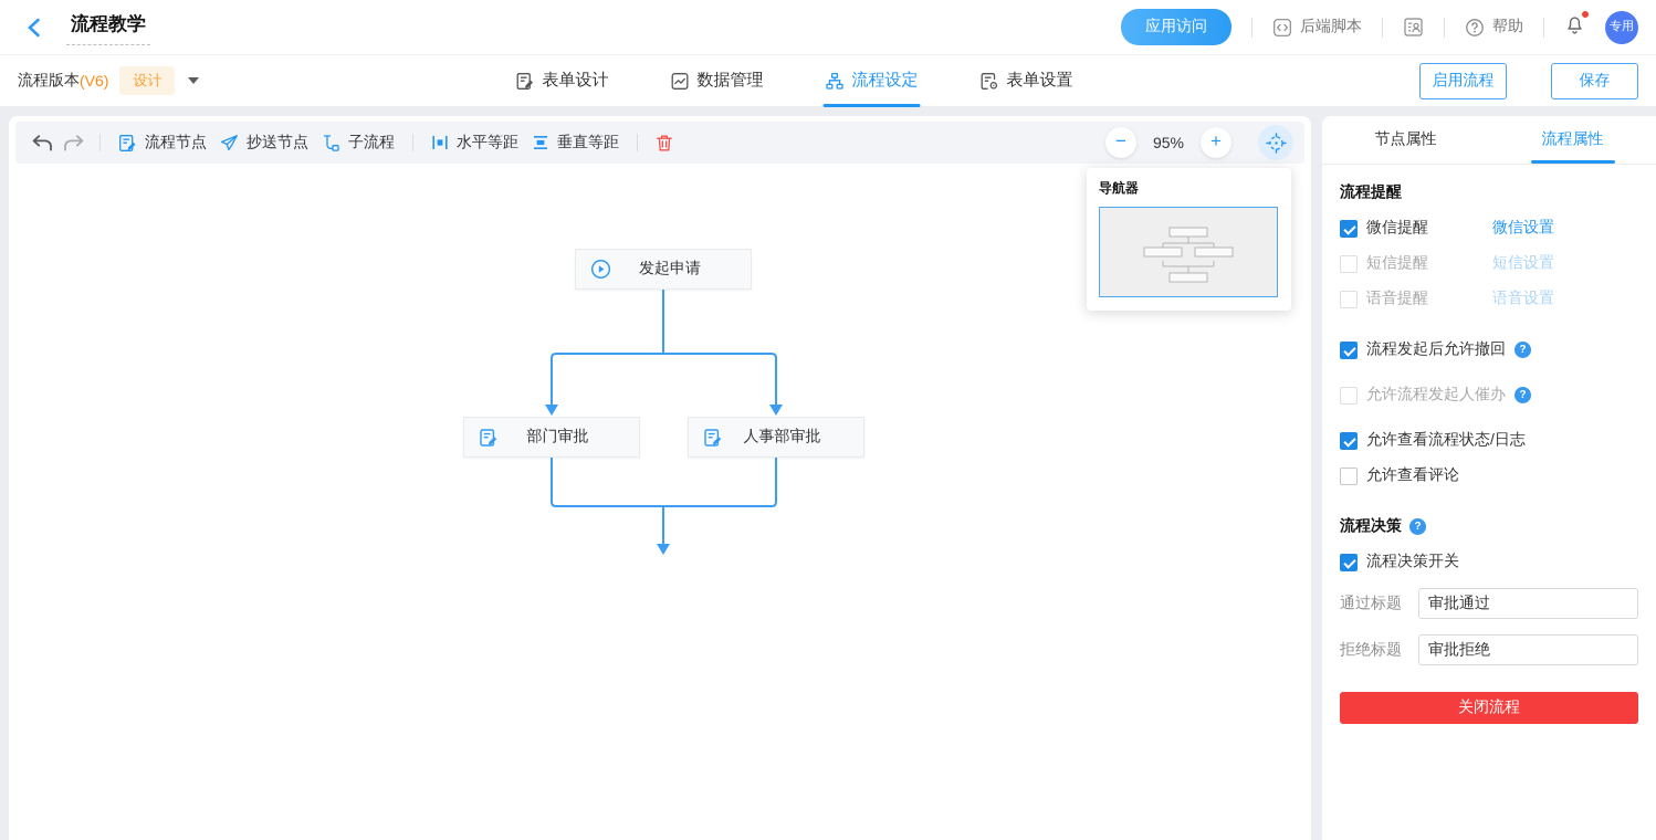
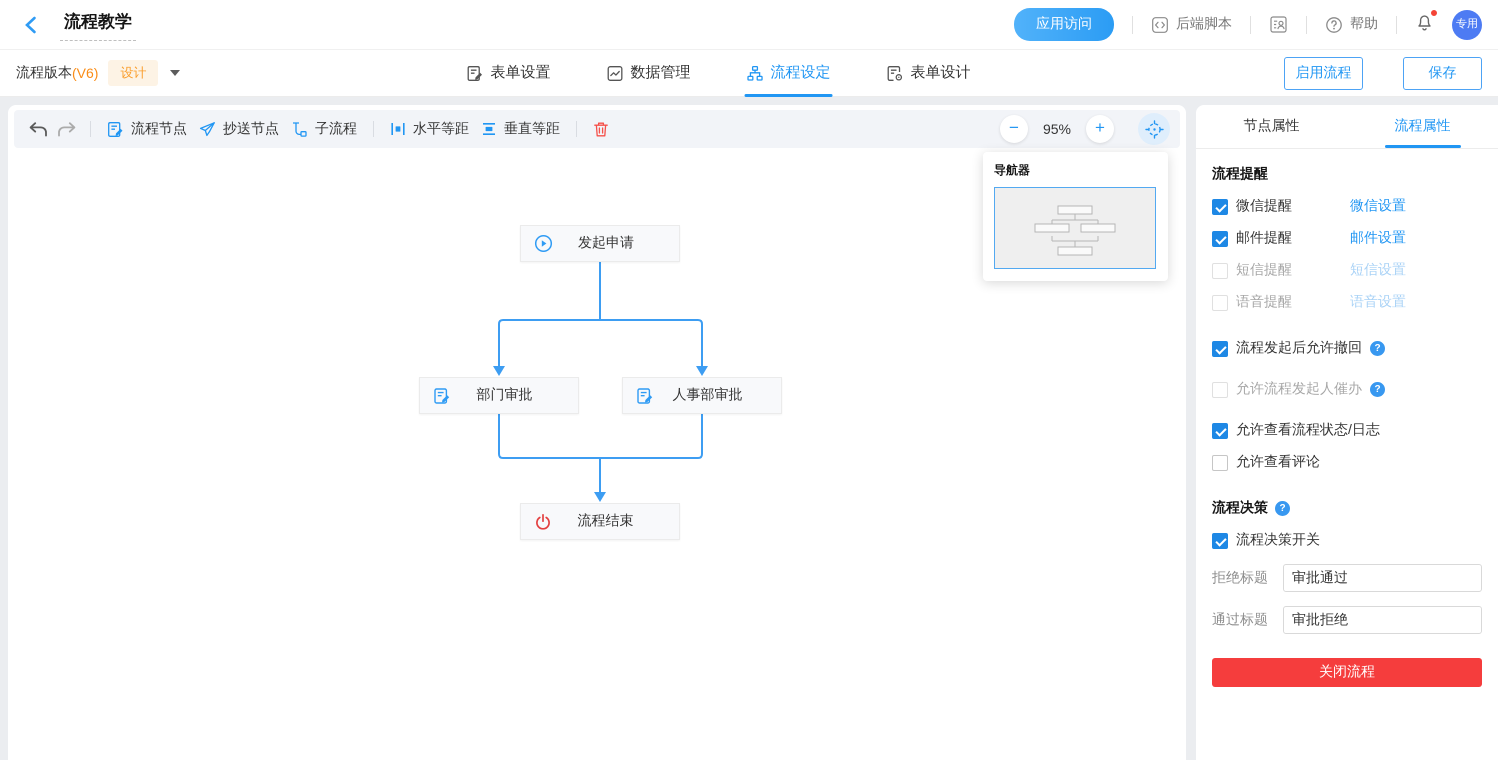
  流程教学
  应用访问
  后端脚本
  帮助
  专用
  流程版本
  (V6)
  设计
- 表单设计
+ 表单设置
  数据管理
  流程设定
- 表单设置
+ 表单设计
  启用流程
  保存
  流程节点
  抄送节点
  子流程
  水平等距
  垂直等距
  −
  95%
  +
  导航器
  发起申请
  部门审批
  人事部审批
+ 流程结束
  节点属性
  流程属性
  流程提醒
  微信提醒
  微信设置
+ 邮件提醒
+ 邮件设置
  短信提醒
  短信设置
  语音提醒
  语音设置
  流程发起后允许撤回
  ?
  允许流程发起人催办
  ?
  允许查看流程状态/日志
  允许查看评论
  流程决策
  ?
  流程决策开关
- 通过标题
+ 拒绝标题
  审批通过
- 拒绝标题
+ 通过标题
  审批拒绝
  关闭流程
